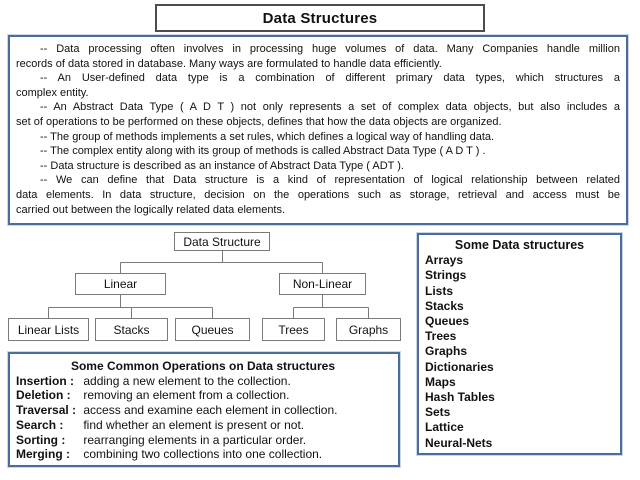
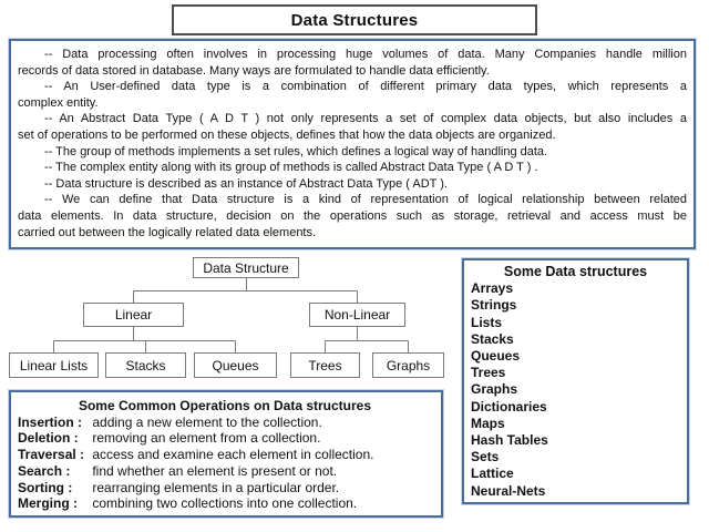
  Data Structures
  -- Data processing often involves in processing huge volumes of data. Many Companies handle million
  records of data stored in database. Many ways are formulated to handle data efficiently.
- -- An User-defined data type is a combination of different primary data types, which structures a
+ -- An User-defined data type is a combination of different primary data types, which represents a
  complex entity.
  -- An Abstract Data Type ( A D T ) not only represents a set of complex data objects, but also includes a
  set of operations to be performed on these objects, defines that how the data objects are organized.
  -- The group of methods implements a set rules, which defines a logical way of handling data.
  -- The complex entity along with its group of methods is called Abstract Data Type ( A D T ) .
  -- Data structure is described as an instance of Abstract Data Type ( ADT ).
  -- We can define that Data structure is a kind of representation of logical relationship between related
  data elements. In data structure, decision on the operations such as storage, retrieval and access must be
  carried out between the logically related data elements.
  Data Structure
  Linear
  Non-Linear
  Linear Lists
  Stacks
  Queues
  Trees
  Graphs
  Some Common Operations on Data structures
  Insertion : adding a new element to the collection.
  Deletion : removing an element from a collection.
  Traversal : access and examine each element in collection.
  Search : find whether an element is present or not.
  Sorting : rearranging elements in a particular order.
  Merging : combining two collections into one collection.
  Some Data structures
  Arrays
  Strings
  Lists
  Stacks
  Queues
  Trees
  Graphs
  Dictionaries
  Maps
  Hash Tables
  Sets
  Lattice
  Neural-Nets
